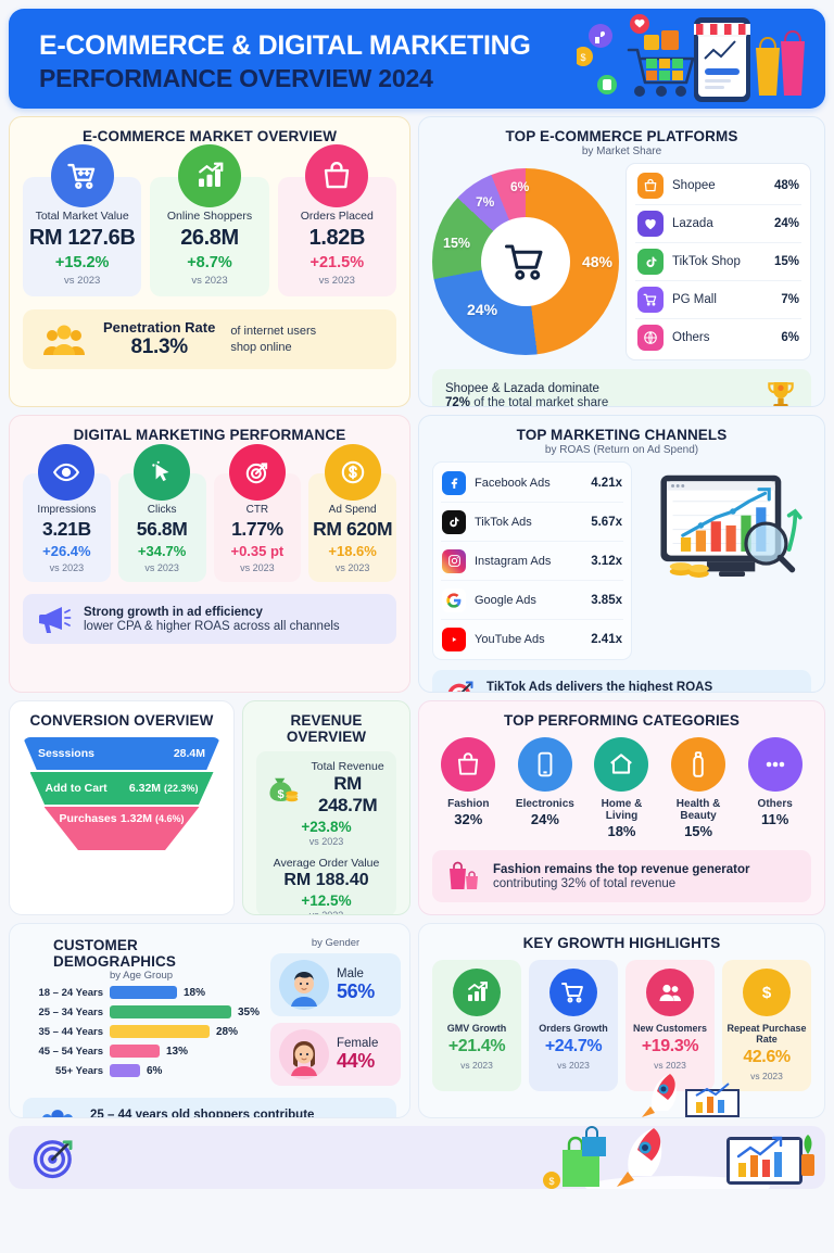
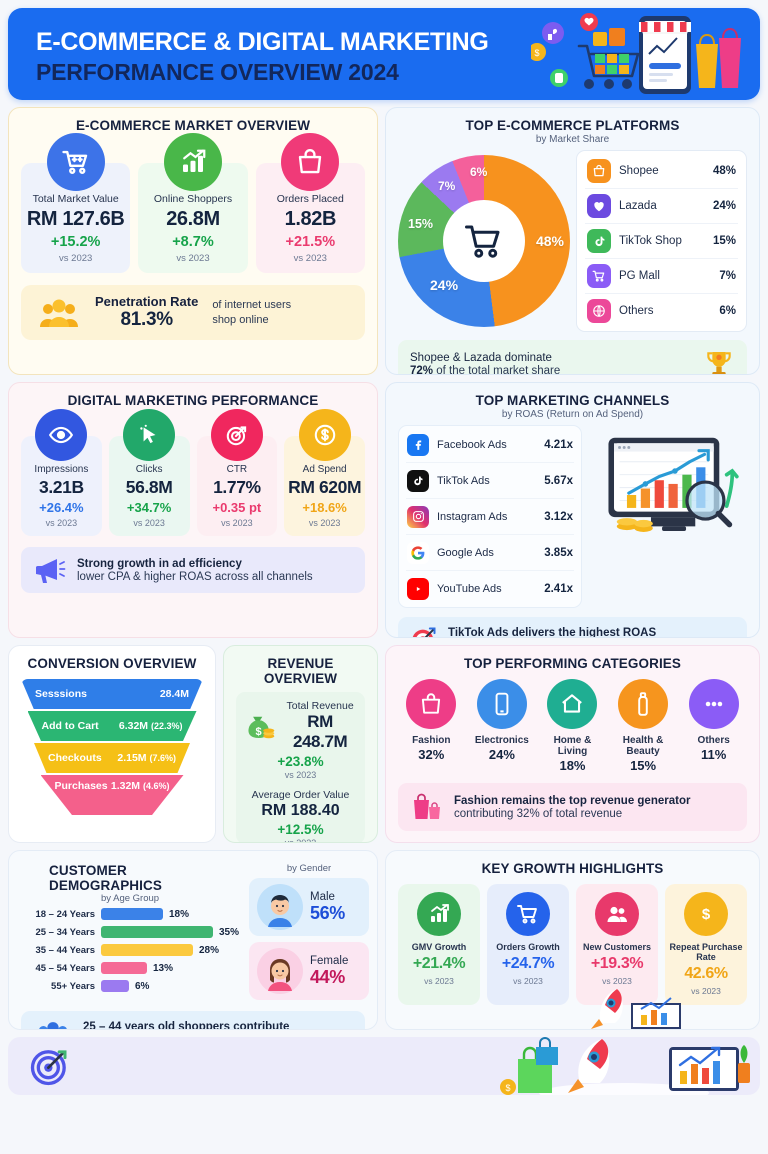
  E-COMMERCE & DIGITAL MARKETING
  PERFORMANCE OVERVIEW 2024
  $
  E-COMMERCE MARKET OVERVIEW
  Total Market Value
  RM 127.6B
  +15.2%
  vs 2023
  Online Shoppers
  26.8M
  +8.7%
  vs 2023
  Orders Placed
  1.82B
  +21.5%
  vs 2023
  Penetration Rate
  81.3%
  of internet users
  shop online
  TOP E-COMMERCE PLATFORMS
  by Market Share
  48%
  24%
  15%
  7%
  6%
  Shopee
  48%
  Lazada
  24%
  TikTok Shop
  15%
  PG Mall
  7%
  Others
  6%
  Shopee & Lazada dominate
  72% of the total market share
  DIGITAL MARKETING PERFORMANCE
  Impressions
  3.21B
  +26.4%
  vs 2023
  Clicks
  56.8M
  +34.7%
  vs 2023
  CTR
  1.77%
  +0.35 pt
  vs 2023
  Ad Spend
  RM 620M
  +18.6%
  vs 2023
  Strong growth in ad efficiency
  lower CPA & higher ROAS across all channels
  TOP MARKETING CHANNELS
  by ROAS (Return on Ad Spend)
  Facebook Ads
  4.21x
  TikTok Ads
  5.67x
  Instagram Ads
  3.12x
  Google Ads
  3.85x
  YouTube Ads
  2.41x
  TikTok Ads delivers the highest ROAS
  CONVERSION OVERVIEW
  Sesssions
  28.4M
  Add to Cart
  6.32M (22.3%)
+ Checkouts
+ 2.15M (7.6%)
  Purchases
  1.32M (4.6%)
  REVENUE OVERVIEW
  $
  Total Revenue
  RM 248.7M
  +23.8%
  vs 2023
  Average Order Value
  RM 188.40
  +12.5%
  TOP PERFORMING CATEGORIES
  Fashion
  32%
  Electronics
  24%
  Home & Living
  18%
  Health & Beauty
  15%
  Others
  11%
  Fashion remains the top revenue generator
  contributing 32% of total revenue
  CUSTOMER DEMOGRAPHICS
  by Age Group
  18 – 24 Years
  18%
  25 – 34 Years
  35%
  35 – 44 Years
  28%
  45 – 54 Years
  13%
  55+ Years
  6%
  by Gender
  Male
  56%
  Female
  44%
  25 – 44 years old shoppers contribute
  KEY GROWTH HIGHLIGHTS
  GMV Growth
  +21.4%
  vs 2023
  Orders Growth
  +24.7%
  vs 2023
  New Customers
  +19.3%
  vs 2023
  $
  Repeat Purchase Rate
  42.6%
  vs 2023
  $
